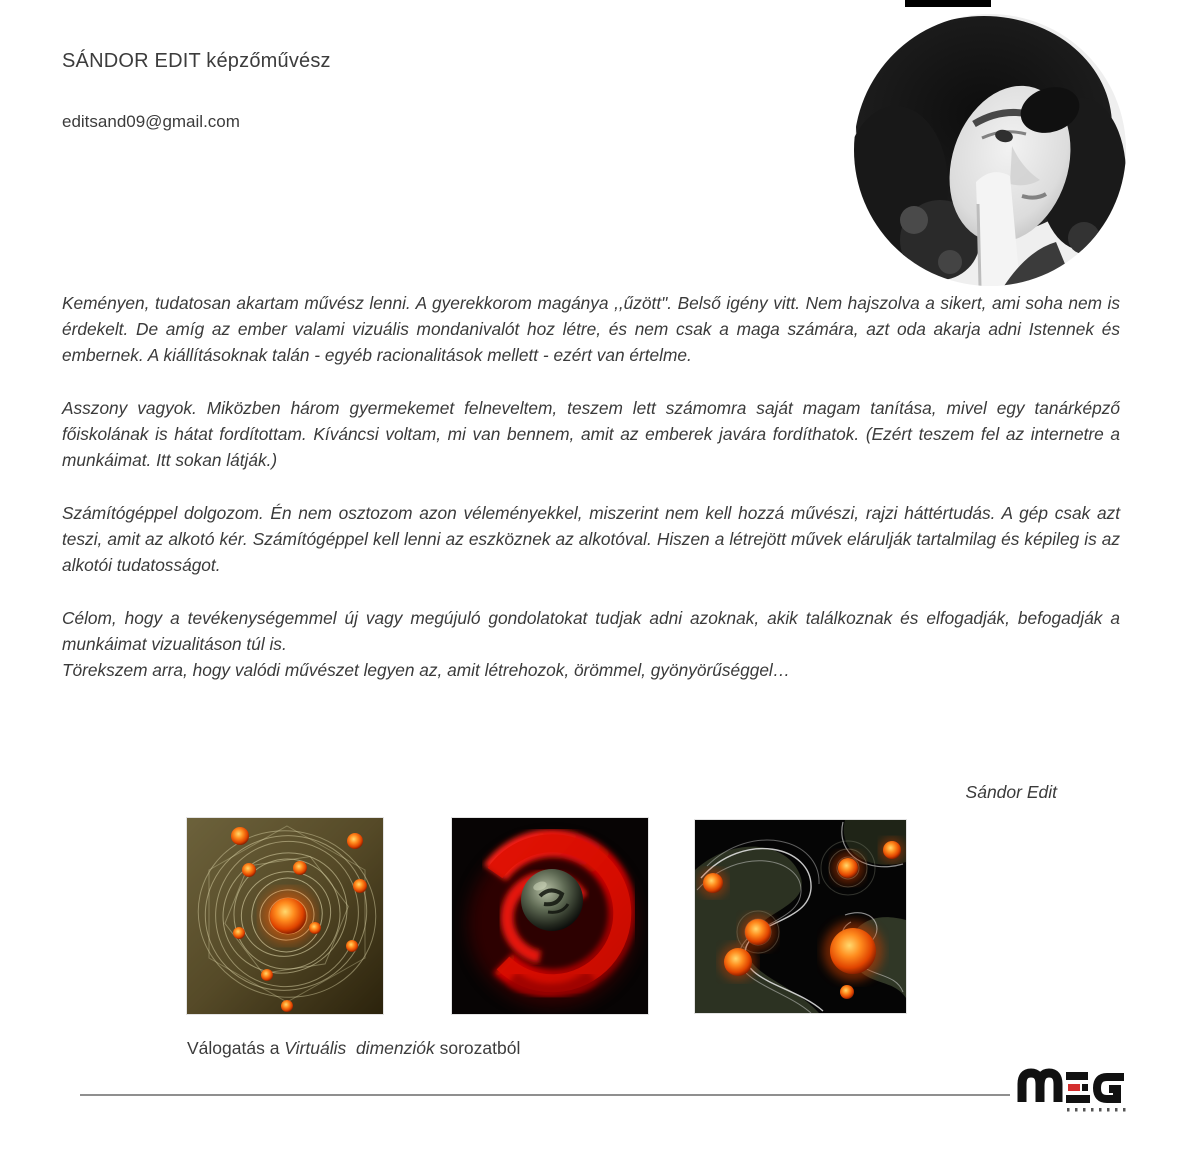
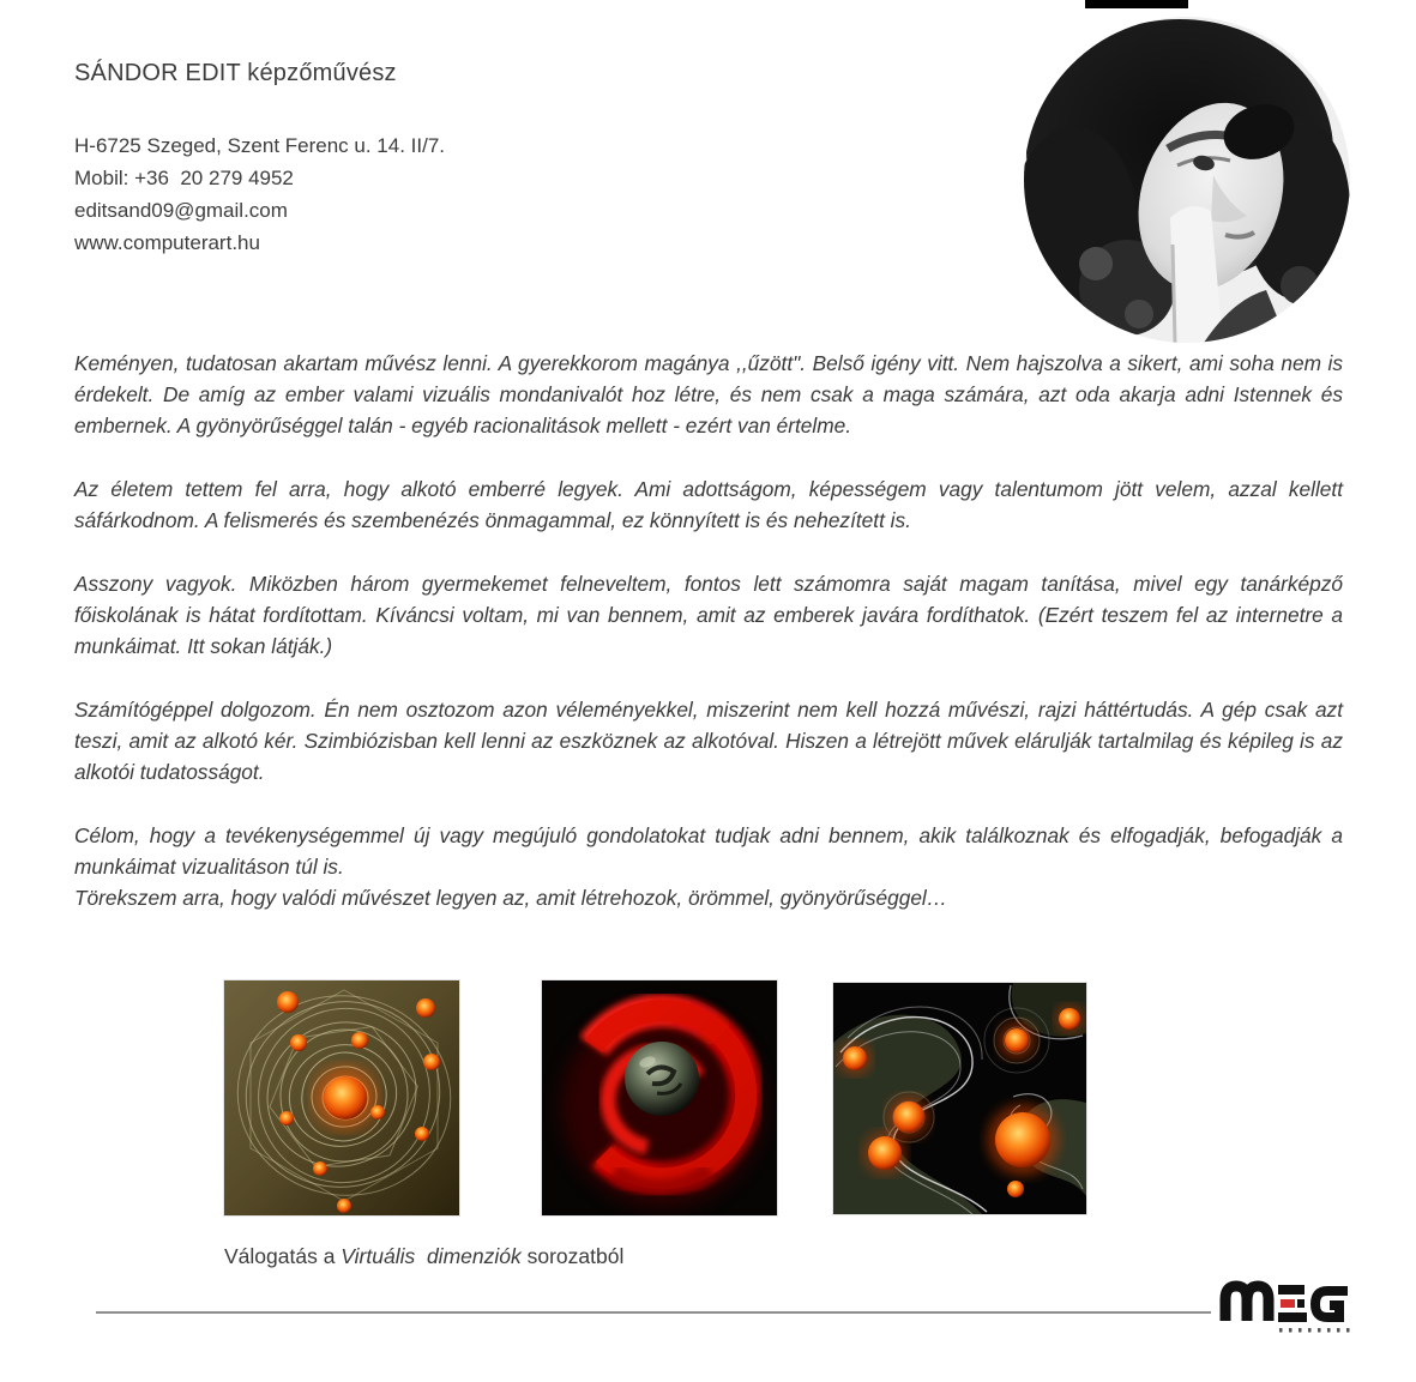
  SÁNDOR EDIT képzőművész
+ H-6725 Szeged, Szent Ferenc u. 14. II/7.
+ Mobil: +36 20 279 4952
  editsand09@gmail.com
+ www.computerart.hu
- Keményen, tudatosan akartam művész lenni. A gyerekkorom magánya ,,űzött". Belső igény vitt. Nem hajszolva a sikert, ami soha nem is érdekelt. De amíg az ember valami vizuális mondanivalót hoz létre, és nem csak a maga számára, azt oda akarja adni Istennek és embernek. A kiállításoknak talán - egyéb racionalitások mellett - ezért van értelme.
+ Keményen, tudatosan akartam művész lenni. A gyerekkorom magánya ,,űzött". Belső igény vitt. Nem hajszolva a sikert, ami soha nem is érdekelt. De amíg az ember valami vizuális mondanivalót hoz létre, és nem csak a maga számára, azt oda akarja adni Istennek és embernek. A gyönyörűséggel talán - egyéb racionalitások mellett - ezért van értelme.
+ Az életem tettem fel arra, hogy alkotó emberré legyek. Ami adottságom, képességem vagy talentumom jött velem, azzal kellett sáfárkodnom. A felismerés és szembenézés önmagammal, ez könnyített is és nehezített is.
- Asszony vagyok. Miközben három gyermekemet felneveltem, teszem lett számomra saját magam tanítása, mivel egy tanárképző főiskolának is hátat fordítottam. Kíváncsi voltam, mi van bennem, amit az emberek javára fordíthatok. (Ezért teszem fel az internetre a munkáimat. Itt sokan látják.)
+ Asszony vagyok. Miközben három gyermekemet felneveltem, fontos lett számomra saját magam tanítása, mivel egy tanárképző főiskolának is hátat fordítottam. Kíváncsi voltam, mi van bennem, amit az emberek javára fordíthatok. (Ezért teszem fel az internetre a munkáimat. Itt sokan látják.)
- Számítógéppel dolgozom. Én nem osztozom azon véleményekkel, miszerint nem kell hozzá művészi, rajzi háttértudás. A gép csak azt teszi, amit az alkotó kér. Számítógéppel kell lenni az eszköznek az alkotóval. Hiszen a létrejött művek elárulják tartalmilag és képileg is az alkotói tudatosságot.
+ Számítógéppel dolgozom. Én nem osztozom azon véleményekkel, miszerint nem kell hozzá művészi, rajzi háttértudás. A gép csak azt teszi, amit az alkotó kér. Szimbiózisban kell lenni az eszköznek az alkotóval. Hiszen a létrejött művek elárulják tartalmilag és képileg is az alkotói tudatosságot.
- Célom, hogy a tevékenységemmel új vagy megújuló gondolatokat tudjak adni azoknak, akik találkoznak és elfogadják, befogadják a munkáimat vizualitáson túl is.
+ Célom, hogy a tevékenységemmel új vagy megújuló gondolatokat tudjak adni bennem, akik találkoznak és elfogadják, befogadják a munkáimat vizualitáson túl is.
  Törekszem arra, hogy valódi művészet legyen az, amit létrehozok, örömmel, gyönyörűséggel…
- Sándor Edit
  Válogatás a Virtuális dimenziók sorozatból
